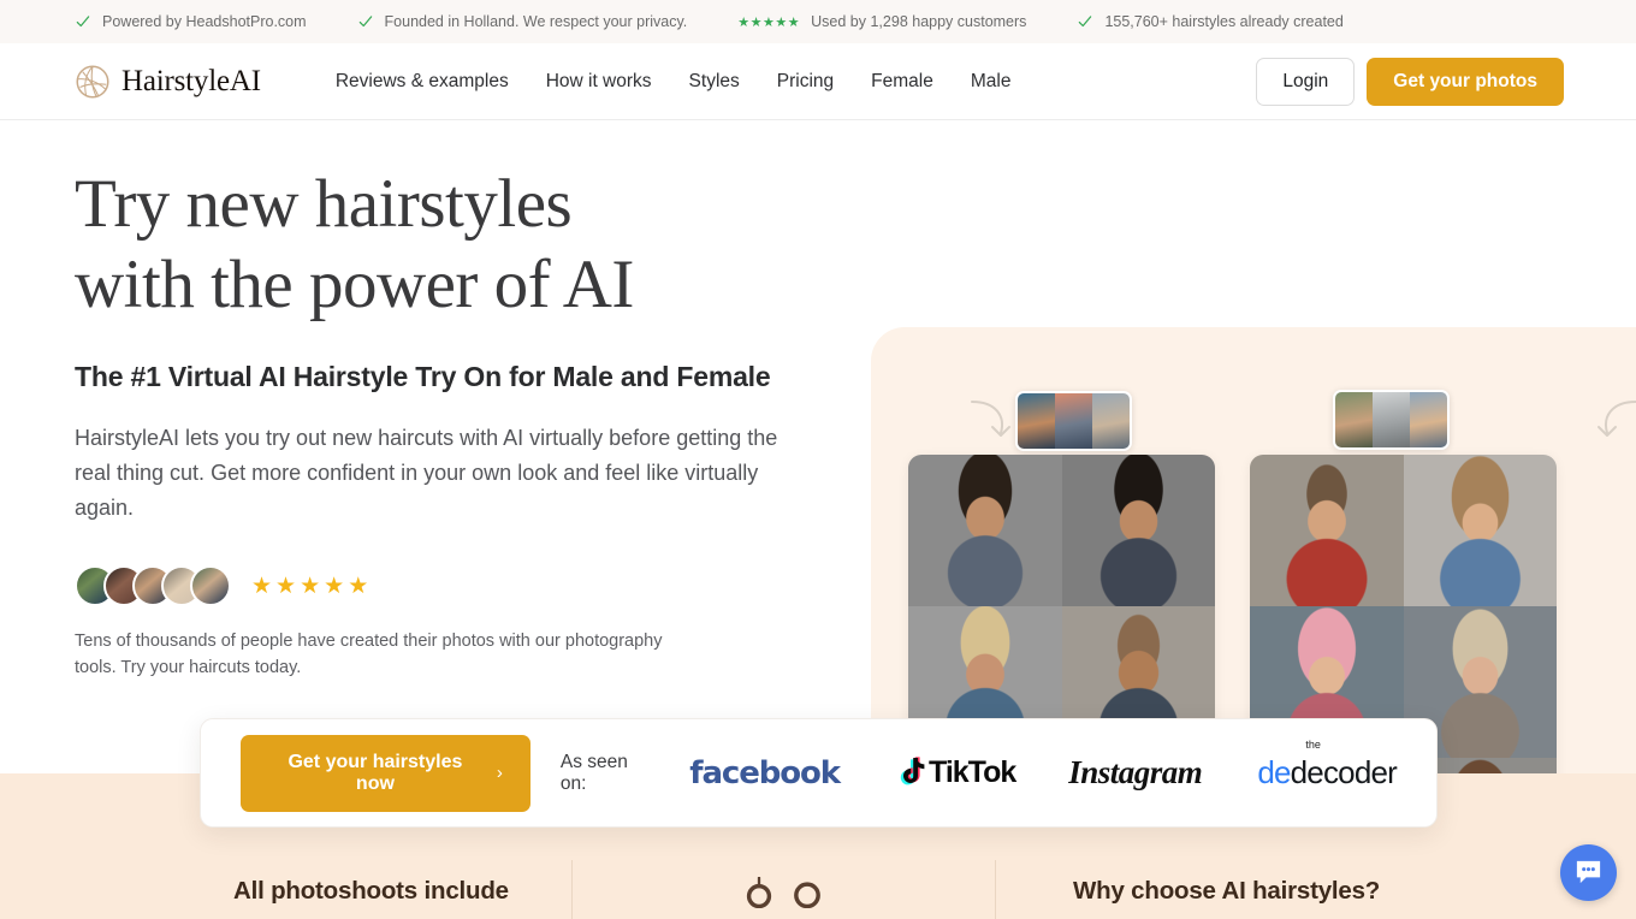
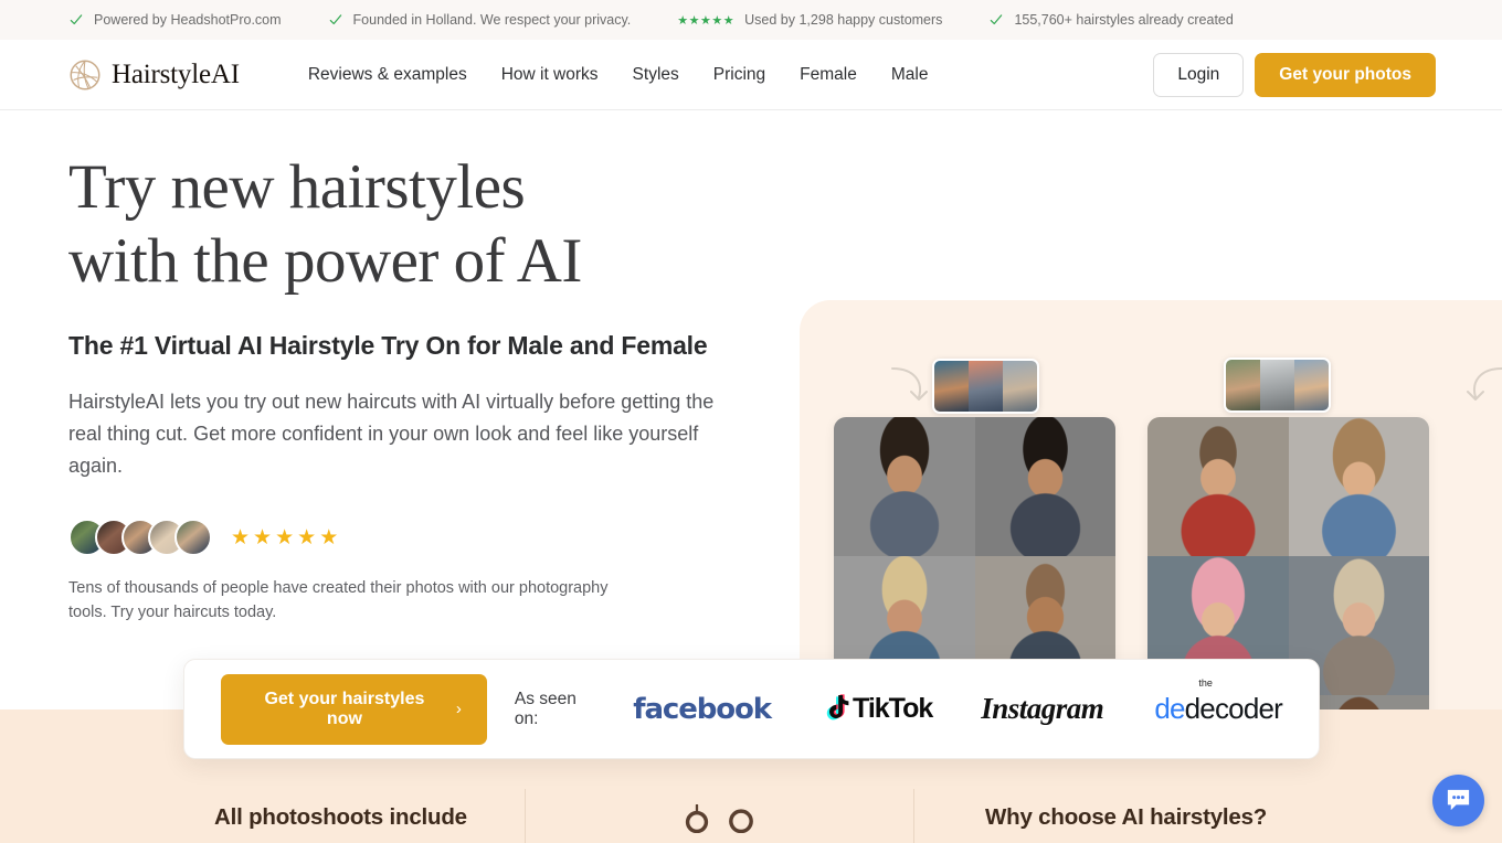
  Powered by HeadshotPro.com
  Founded in Holland. We respect your privacy.
  ★
  ★
  ★
  ★
  ★
  Used by 1,298 happy customers
  155,760+ hairstyles already created
  HairstyleAI
  Reviews & examples
  How it works
  Styles
  Pricing
  Female
  Male
  Login
  Get your photos
  Try new hairstyles
  with the power of AI
  The #1 Virtual AI Hairstyle Try On for Male and Female
- HairstyleAI lets you try out new haircuts with AI virtually before getting the real thing cut. Get more confident in your own look and feel like virtually again.
+ HairstyleAI lets you try out new haircuts with AI virtually before getting the real thing cut. Get more confident in your own look and feel like yourself again.
  ★
  ★
  ★
  ★
  ★
  Tens of thousands of people have created their photos with our photography tools. Try your haircuts today.
  All photoshoots include
  Why choose AI hairstyles?
  Get your hairstyles now
  ›
  As seen on:
  facebook
  TikTok
  Instagram
  the
  de
  decoder
